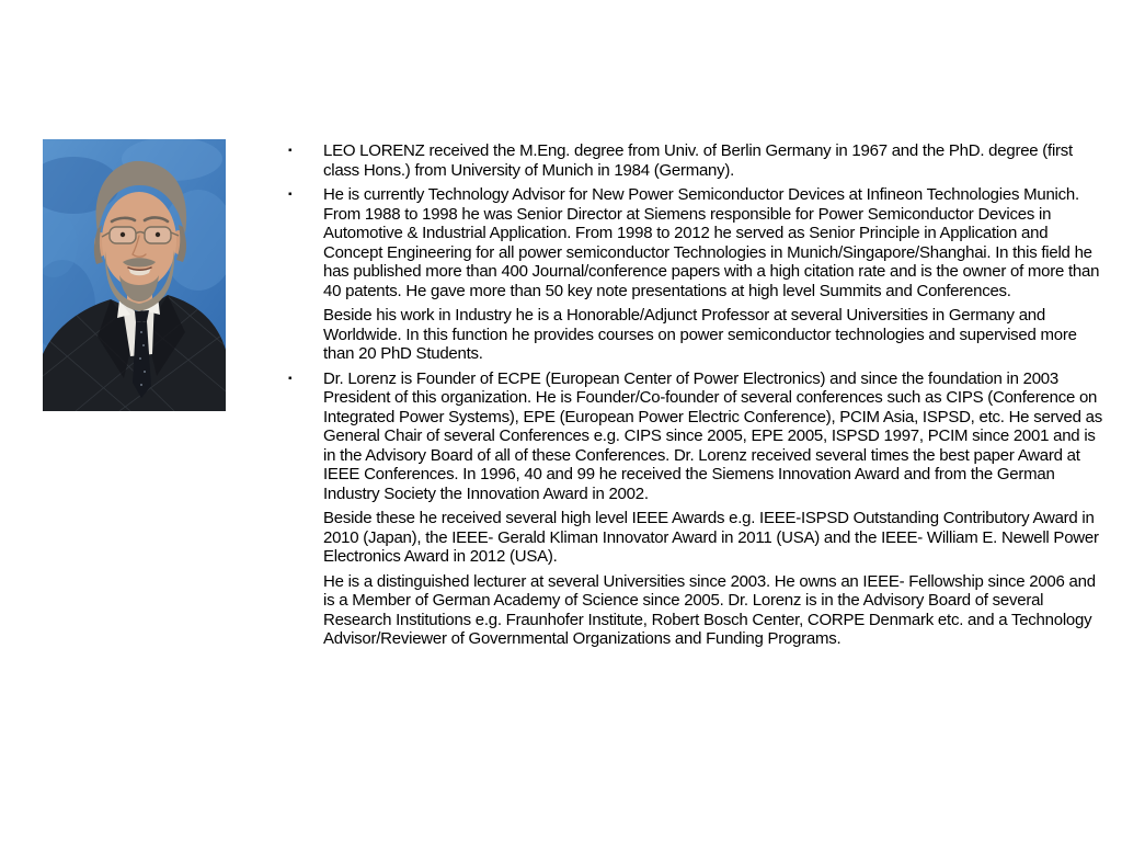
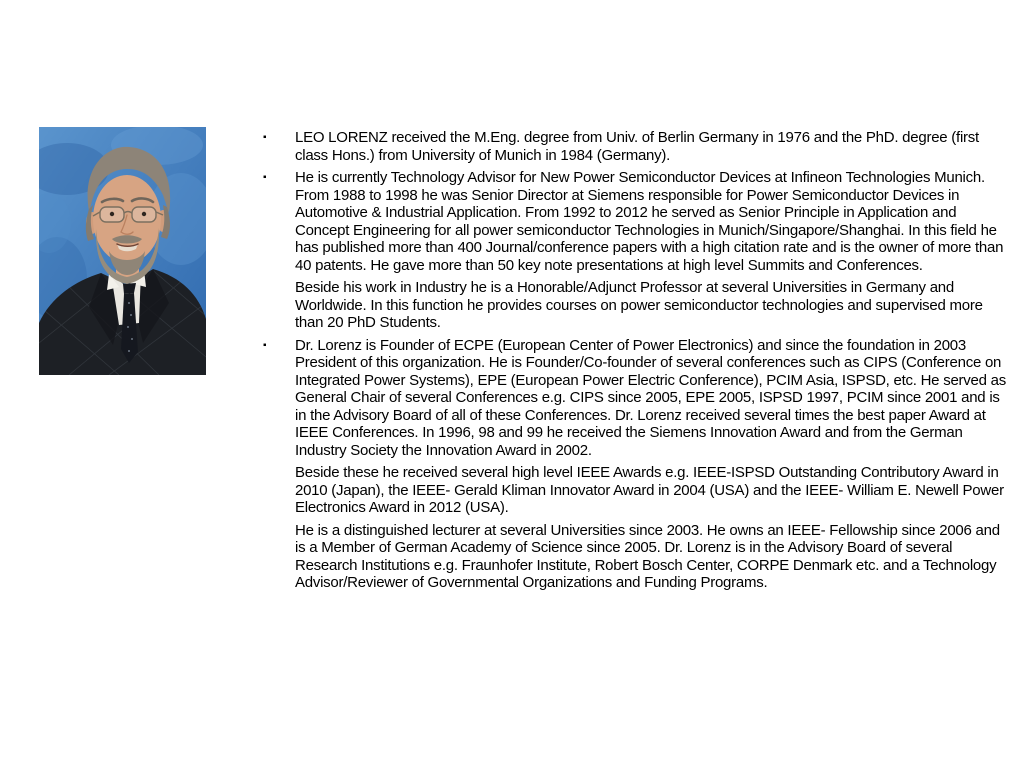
  ▪
- LEO LORENZ received the M.Eng. degree from Univ. of Berlin Germany in 1967 and the PhD. degree (first class Hons.) from University of Munich in 1984 (Germany).
+ LEO LORENZ received the M.Eng. degree from Univ. of Berlin Germany in 1976 and the PhD. degree (first class Hons.) from University of Munich in 1984 (Germany).
  ▪
- He is currently Technology Advisor for New Power Semiconductor Devices at Infineon Technologies Munich. From 1988 to 1998 he was Senior Director at Siemens responsible for Power Semiconductor Devices in Automotive & Industrial Application. From 1998 to 2012 he served as Senior Principle in Application and Concept Engineering for all power semiconductor Technologies in Munich/Singapore/Shanghai. In this field he has published more than 400 Journal/conference papers with a high citation rate and is the owner of more than 40 patents. He gave more than 50 key note presentations at high level Summits and Conferences.
+ He is currently Technology Advisor for New Power Semiconductor Devices at Infineon Technologies Munich. From 1988 to 1998 he was Senior Director at Siemens responsible for Power Semiconductor Devices in Automotive & Industrial Application. From 1992 to 2012 he served as Senior Principle in Application and Concept Engineering for all power semiconductor Technologies in Munich/Singapore/Shanghai. In this field he has published more than 400 Journal/conference papers with a high citation rate and is the owner of more than 40 patents. He gave more than 50 key note presentations at high level Summits and Conferences.
  Beside his work in Industry he is a Honorable/Adjunct Professor at several Universities in Germany and Worldwide. In this function he provides courses on power semiconductor technologies and supervised more than 20 PhD Students.
  ▪
- Dr. Lorenz is Founder of ECPE (European Center of Power Electronics) and since the foundation in 2003 President of this organization. He is Founder/Co-founder of several conferences such as CIPS (Conference on Integrated Power Systems), EPE (European Power Electric Conference), PCIM Asia, ISPSD, etc. He served as General Chair of several Conferences e.g. CIPS since 2005, EPE 2005, ISPSD 1997, PCIM since 2001 and is in the Advisory Board of all of these Conferences. Dr. Lorenz received several times the best paper Award at IEEE Conferences. In 1996, 40 and 99 he received the Siemens Innovation Award and from the German Industry Society the Innovation Award in 2002.
+ Dr. Lorenz is Founder of ECPE (European Center of Power Electronics) and since the foundation in 2003 President of this organization. He is Founder/Co-founder of several conferences such as CIPS (Conference on Integrated Power Systems), EPE (European Power Electric Conference), PCIM Asia, ISPSD, etc. He served as General Chair of several Conferences e.g. CIPS since 2005, EPE 2005, ISPSD 1997, PCIM since 2001 and is in the Advisory Board of all of these Conferences. Dr. Lorenz received several times the best paper Award at IEEE Conferences. In 1996, 98 and 99 he received the Siemens Innovation Award and from the German Industry Society the Innovation Award in 2002.
- Beside these he received several high level IEEE Awards e.g. IEEE-ISPSD Outstanding Contributory Award in 2010 (Japan), the IEEE- Gerald Kliman Innovator Award in 2011 (USA) and the IEEE- William E. Newell Power Electronics Award in 2012 (USA).
+ Beside these he received several high level IEEE Awards e.g. IEEE-ISPSD Outstanding Contributory Award in 2010 (Japan), the IEEE- Gerald Kliman Innovator Award in 2004 (USA) and the IEEE- William E. Newell Power Electronics Award in 2012 (USA).
  He is a distinguished lecturer at several Universities since 2003. He owns an IEEE- Fellowship since 2006 and is a Member of German Academy of Science since 2005. Dr. Lorenz is in the Advisory Board of several Research Institutions e.g. Fraunhofer Institute, Robert Bosch Center, CORPE Denmark etc. and a Technology Advisor/Reviewer of Governmental Organizations and Funding Programs.
